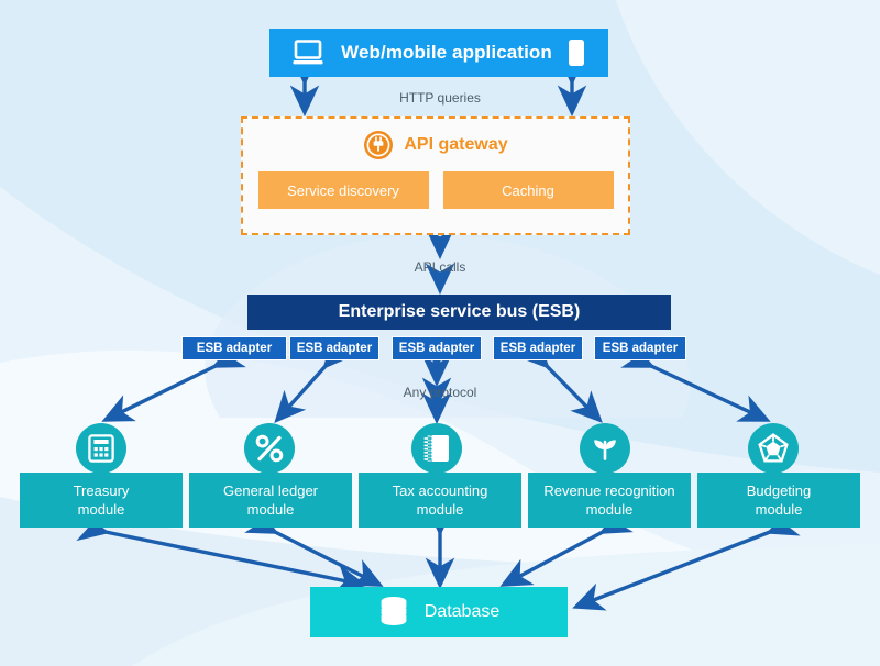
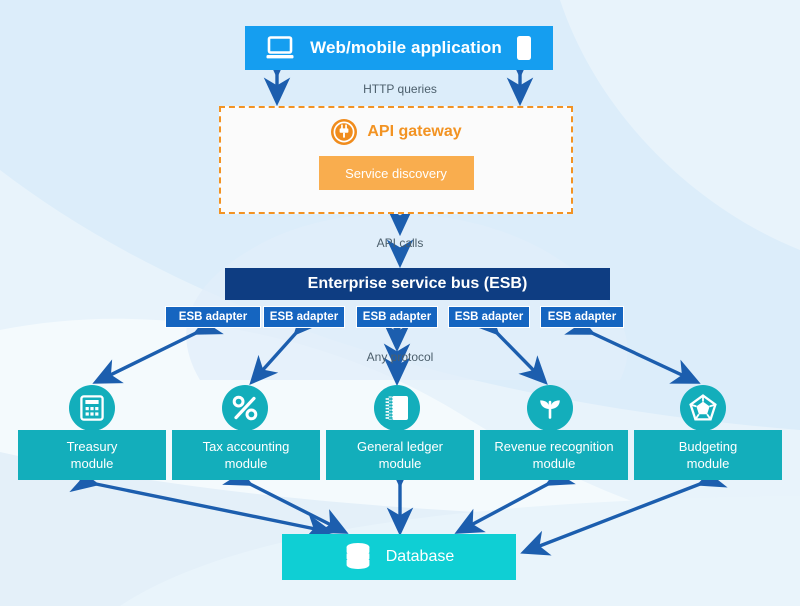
  Web/mobile application
  API gateway
  Service discovery
- Caching
  Enterprise service bus (ESB)
  ESB adapter
  ESB adapter
  ESB adapter
  ESB adapter
  ESB adapter
  HTTP queries
  API calls
  Any protocol
  Treasury
  module
- General ledger
+ Tax accounting
  module
- Tax accounting
+ General ledger
  module
  Revenue recognition
  module
  Budgeting
  module
  Database
